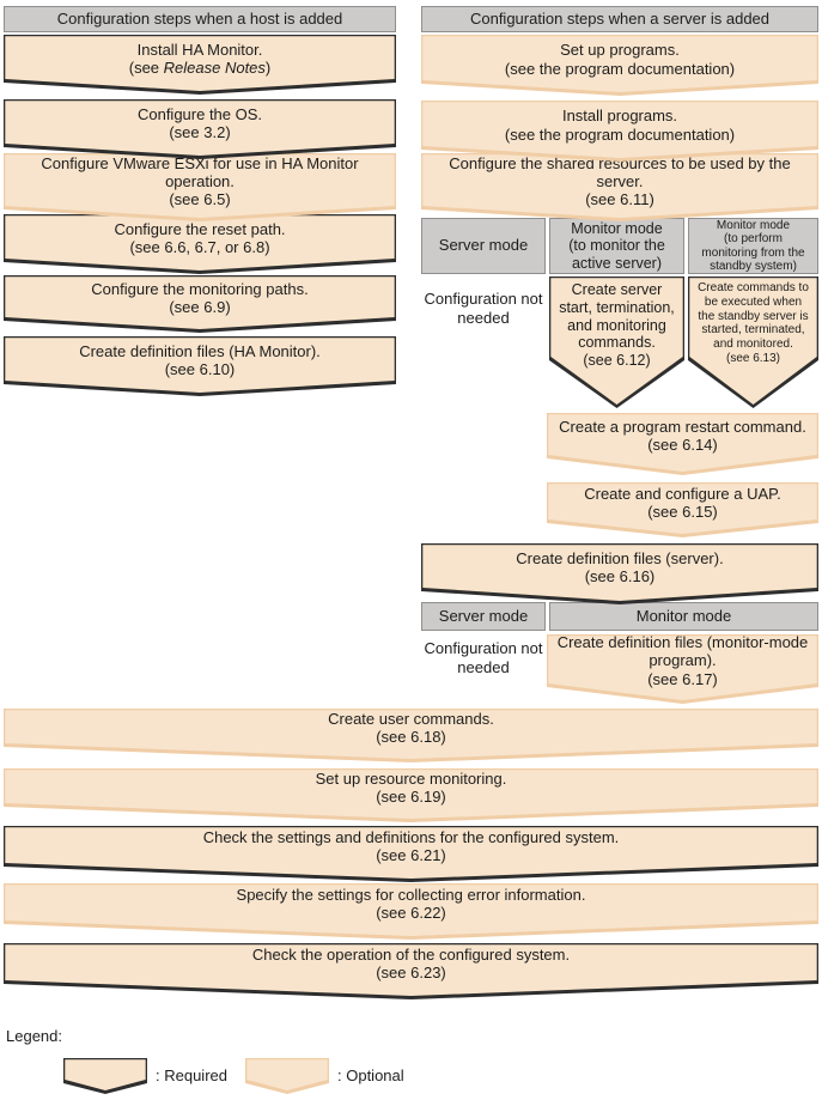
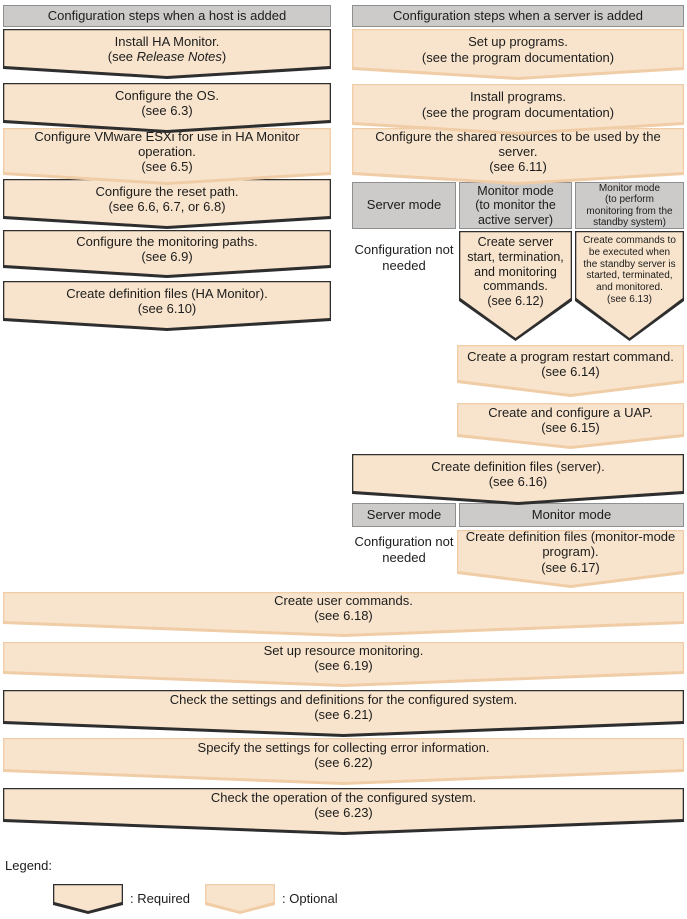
  Configuration steps when a host is added
  Configuration steps when a server is added
  Install HA Monitor.
  (see Release Notes)
  Configure the OS.
- (see 3.2)
+ (see 6.3)
  Configure VMware ESXi for use in HA Monitor operation.
  (see 6.5)
  Configure the reset path.
  (see 6.6, 6.7, or 6.8)
  Configure the monitoring paths.
  (see 6.9)
  Create definition files (HA Monitor).
  (see 6.10)
  Set up programs.
  (see the program documentation)
  Install programs.
  (see the program documentation)
  Configure the shared resources to be used by the server.
  (see 6.11)
  Server mode
  Monitor mode
  (to monitor the
  active server)
  Monitor mode
  (to perform
  monitoring from the
  standby system)
  Configuration not needed
  Create server start, termination, and monitoring commands.
  (see 6.12)
  Create commands to be executed when the standby server is started, terminated, and monitored.
  (see 6.13)
  Create a program restart command.
  (see 6.14)
  Create and configure a UAP.
  (see 6.15)
  Create definition files (server).
  (see 6.16)
  Server mode
  Monitor mode
  Configuration not needed
  Create definition files (monitor-mode program).
  (see 6.17)
  Create user commands.
  (see 6.18)
  Set up resource monitoring.
  (see 6.19)
  Check the settings and definitions for the configured system.
  (see 6.21)
  Specify the settings for collecting error information.
  (see 6.22)
  Check the operation of the configured system.
  (see 6.23)
  Legend:
  : Required
  : Optional
